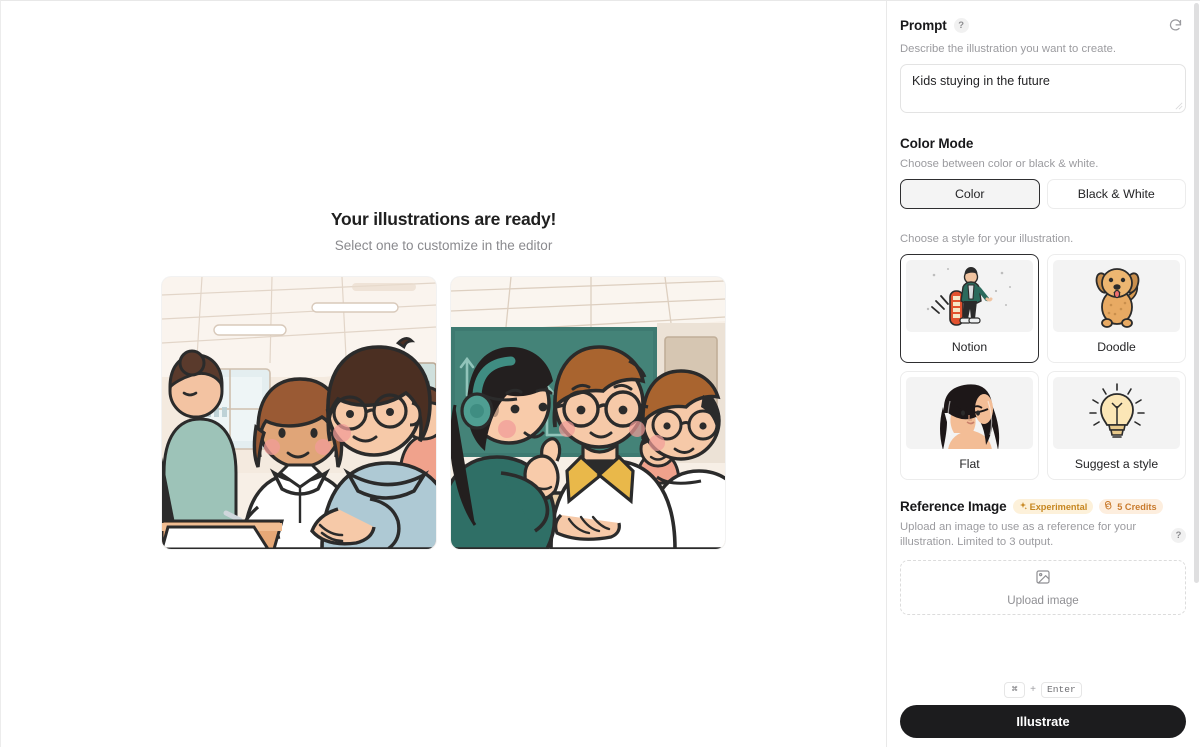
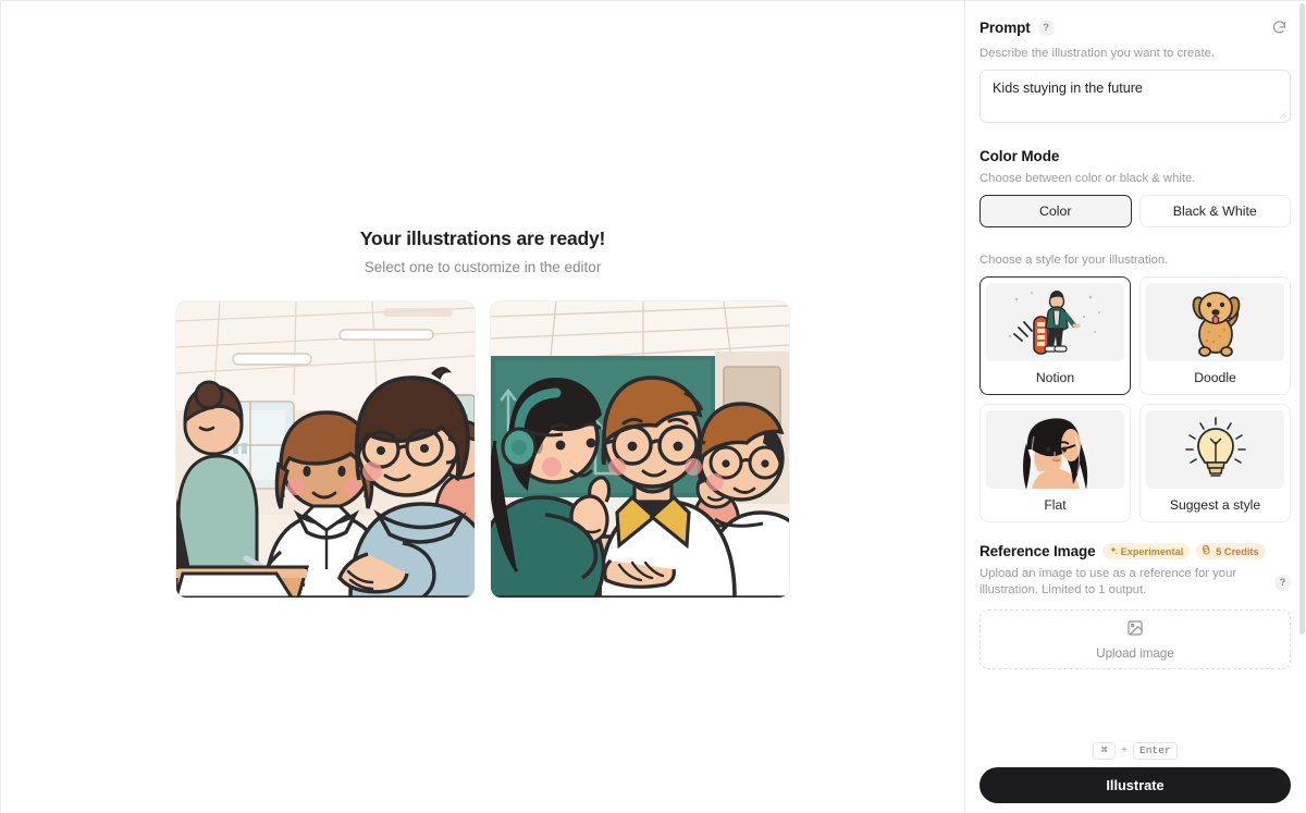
  Your illustrations are ready!
  Select one to customize in the editor
  Prompt
  ?
  Describe the illustration you want to create.
  Kids stuying in the future
  Color Mode
  Choose between color or black & white.
  Color
  Black & White
  Choose a style for your illustration.
  Notion
  Doodle
  Flat
  Suggest a style
  Reference Image
  Experimental
  5 Credits
- Upload an image to use as a reference for your illustration. Limited to 3 output.
+ Upload an image to use as a reference for your illustration. Limited to 1 output.
  ?
  Upload image
  ⌘
  +
  Enter
  Illustrate
